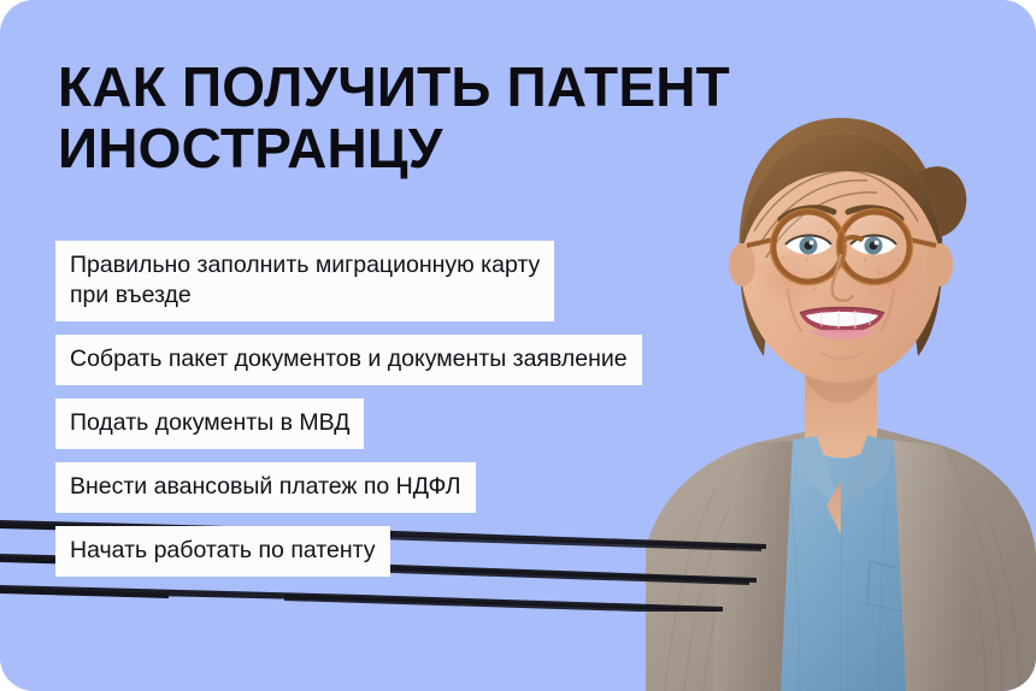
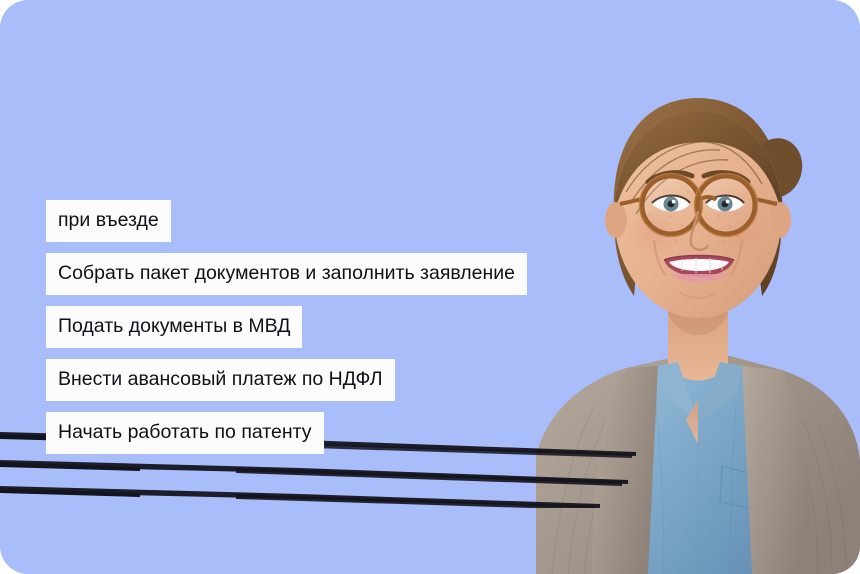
- КАК ПОЛУЧИТЬ ПАТЕНТ
- ИНОСТРАНЦУ
- Правильно заполнить миграционную карту
  при въезде
- Собрать пакет документов и документы заявление
+ Собрать пакет документов и заполнить заявление
  Подать документы в МВД
  Внести авансовый платеж по НДФЛ
  Начать работать по патенту
